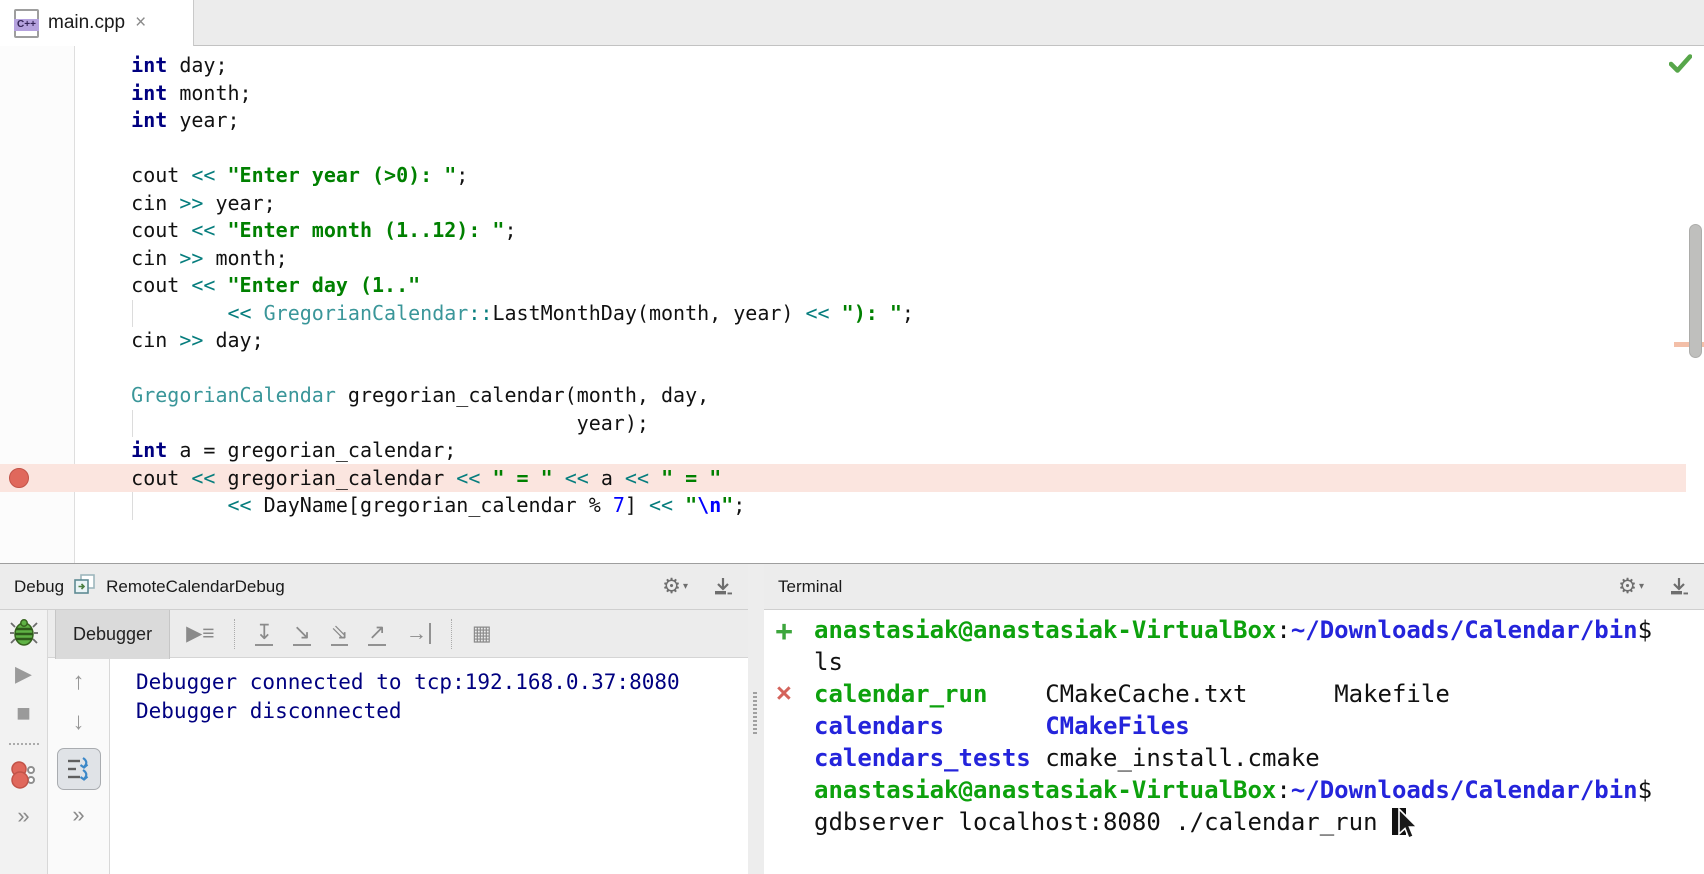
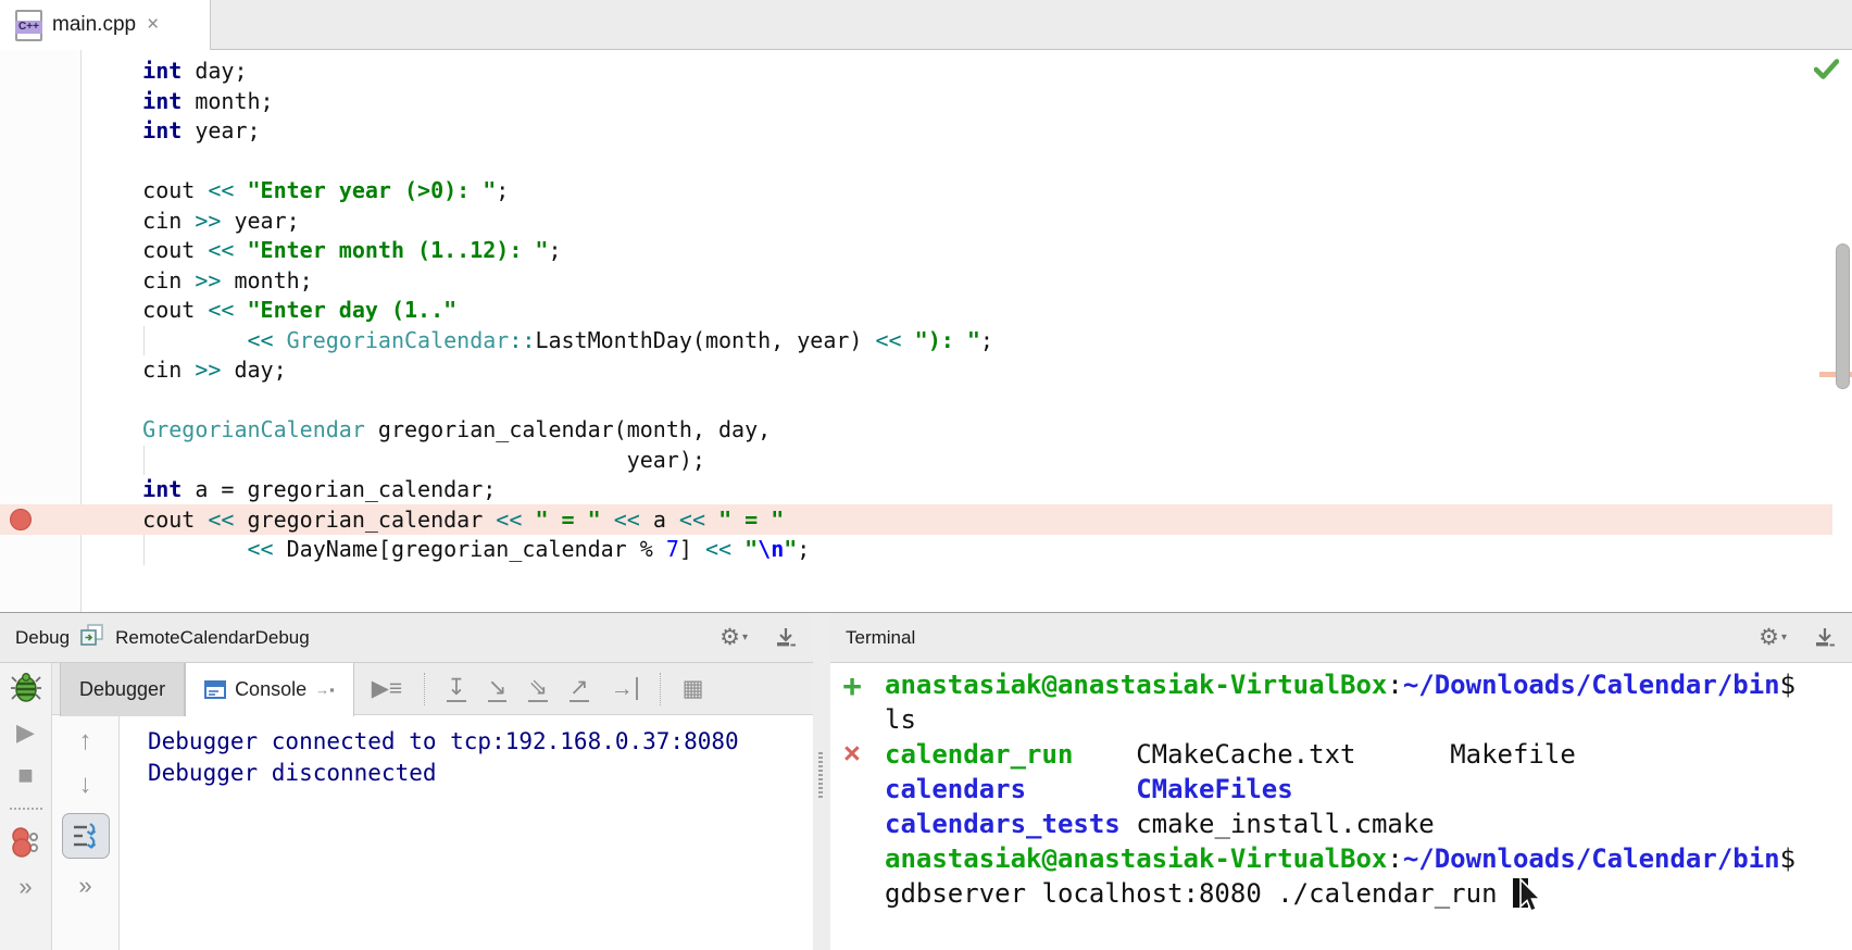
  C++
  main.cpp
  ×
  int day;
  int month;
  int year;
  cout << "Enter year (>0): ";
  cin >> year;
  cout << "Enter month (1..12): ";
  cin >> month;
  cout << "Enter day (1.."
  << GregorianCalendar::LastMonthDay(month, year) << "): ";
  cin >> day;
  GregorianCalendar gregorian_calendar(month, day,
  year);
  int a = gregorian_calendar;
  cout << gregorian_calendar << " = " << a << " = "
  << DayName[gregorian_calendar % 7] << "\n";
  Debug
  RemoteCalendarDebug
  ⚙
  ▾
  ▶
  ■
  »
  Debugger
+ Console
+ →▪
  ▶≡
  ↧
  ↘
  ⇘
  ↗
  →
  ▦
  ↑
  ↓
  »
  Debugger connected to tcp:192.168.0.37:8080
  Debugger disconnected
  Terminal
  ⚙
  ▾
  +
  ×
  anastasiak@anastasiak-VirtualBox:~/Downloads/Calendar/bin$
  ls
  calendar_run CMakeCache.txt Makefile
  calendars CMakeFiles
  calendars_tests cmake_install.cmake
  anastasiak@anastasiak-VirtualBox:~/Downloads/Calendar/bin$
  gdbserver localhost:8080 ./calendar_run
